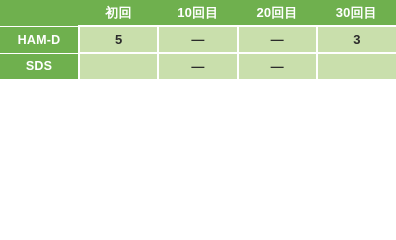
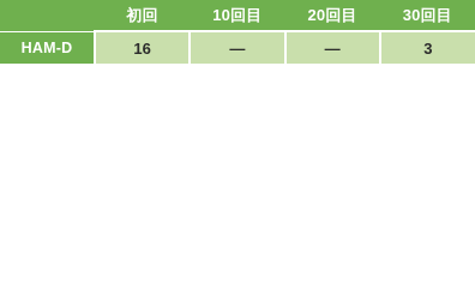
  	初回	10回目	20回目	30回目
- HAM-D	5	—	—	3
+ HAM-D	16	—	—	3
- SDS		—	—
